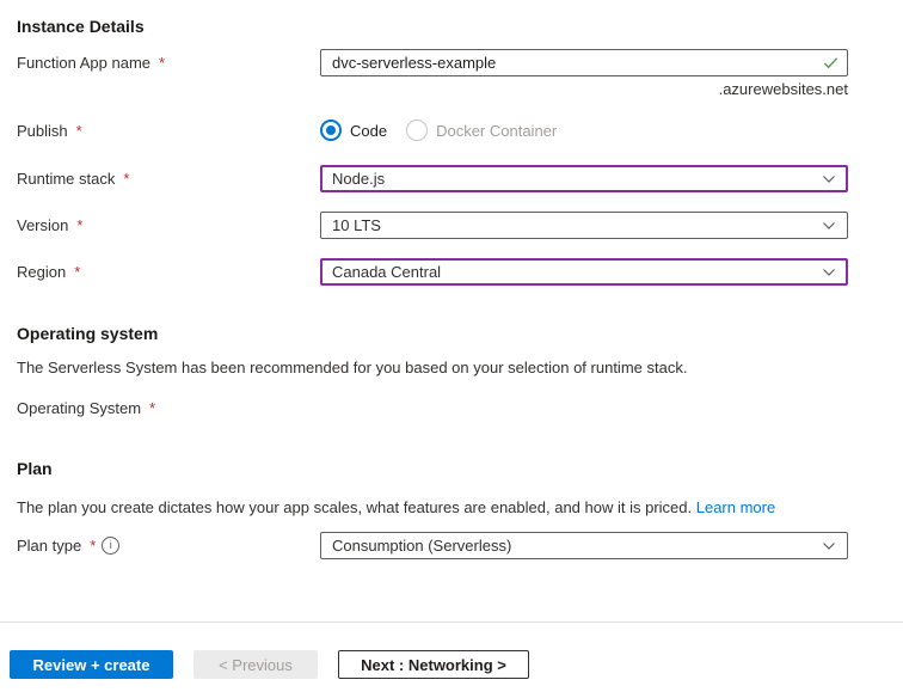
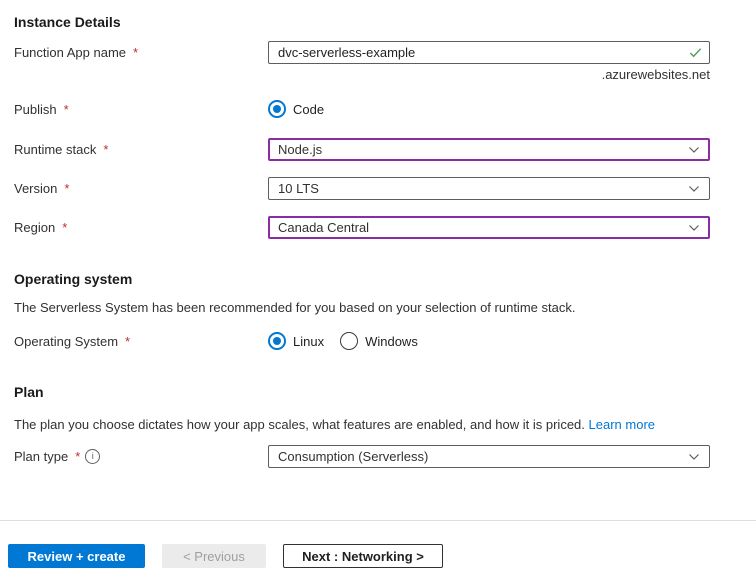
  Instance Details
  Function App name
  *
  dvc-serverless-example
  .azurewebsites.net
  Publish
  *
  Code
- Docker Container
  Runtime stack
  *
  Node.js
  Version
  *
  10 LTS
  Region
  *
  Canada Central
  Operating system
  The Serverless System has been recommended for you based on your selection of runtime stack.
  Operating System
  *
+ Linux
+ Windows
  Plan
- The plan you create dictates how your app scales, what features are enabled, and how it is priced. Learn more
+ The plan you choose dictates how your app scales, what features are enabled, and how it is priced. Learn more
  Plan type
  *
  i
  Consumption (Serverless)
  Review + create
  < Previous
  Next : Networking >
